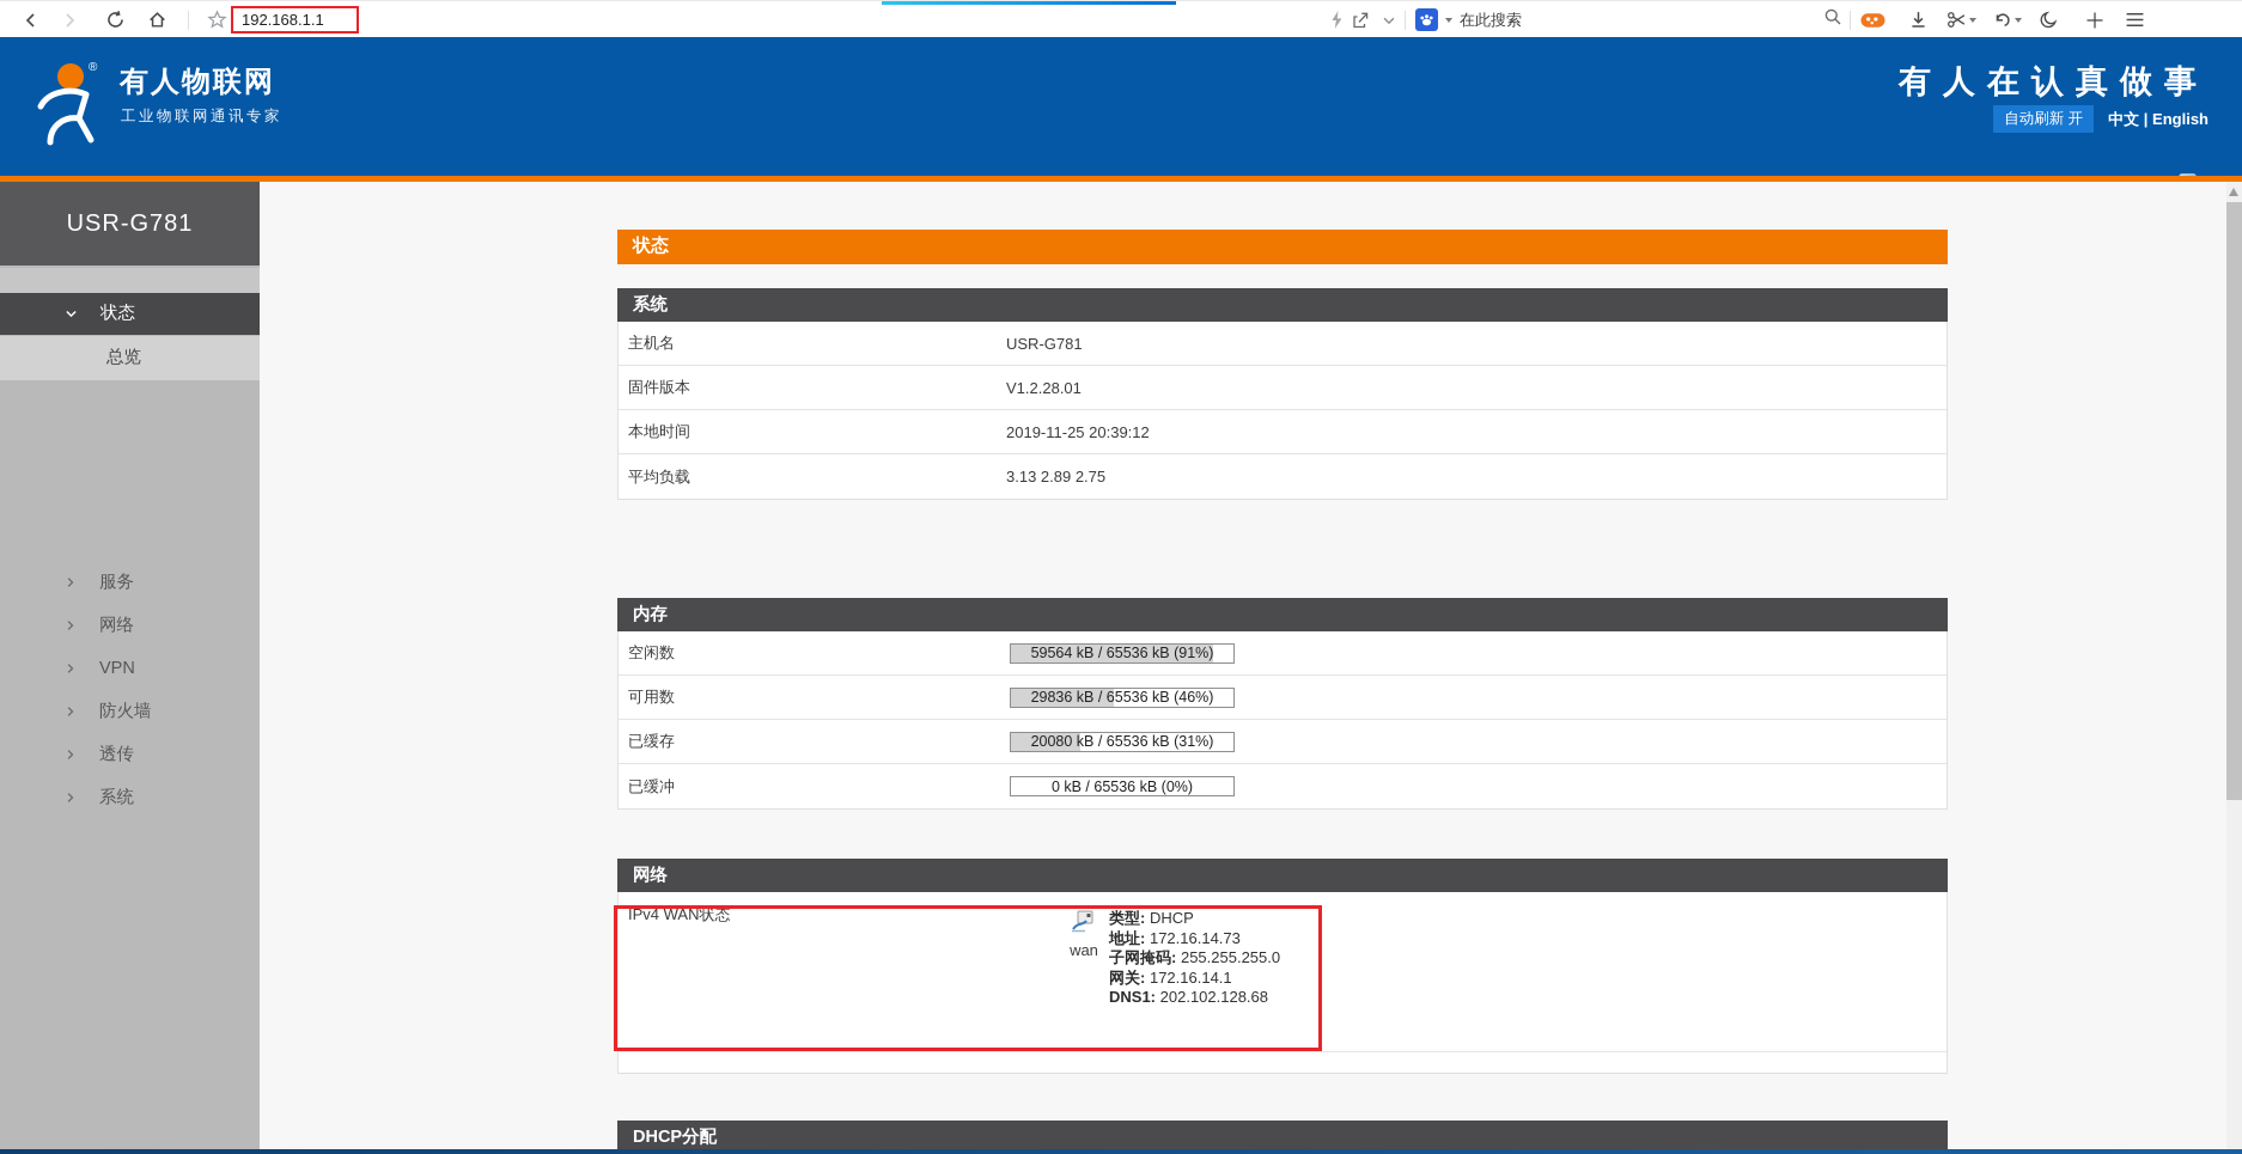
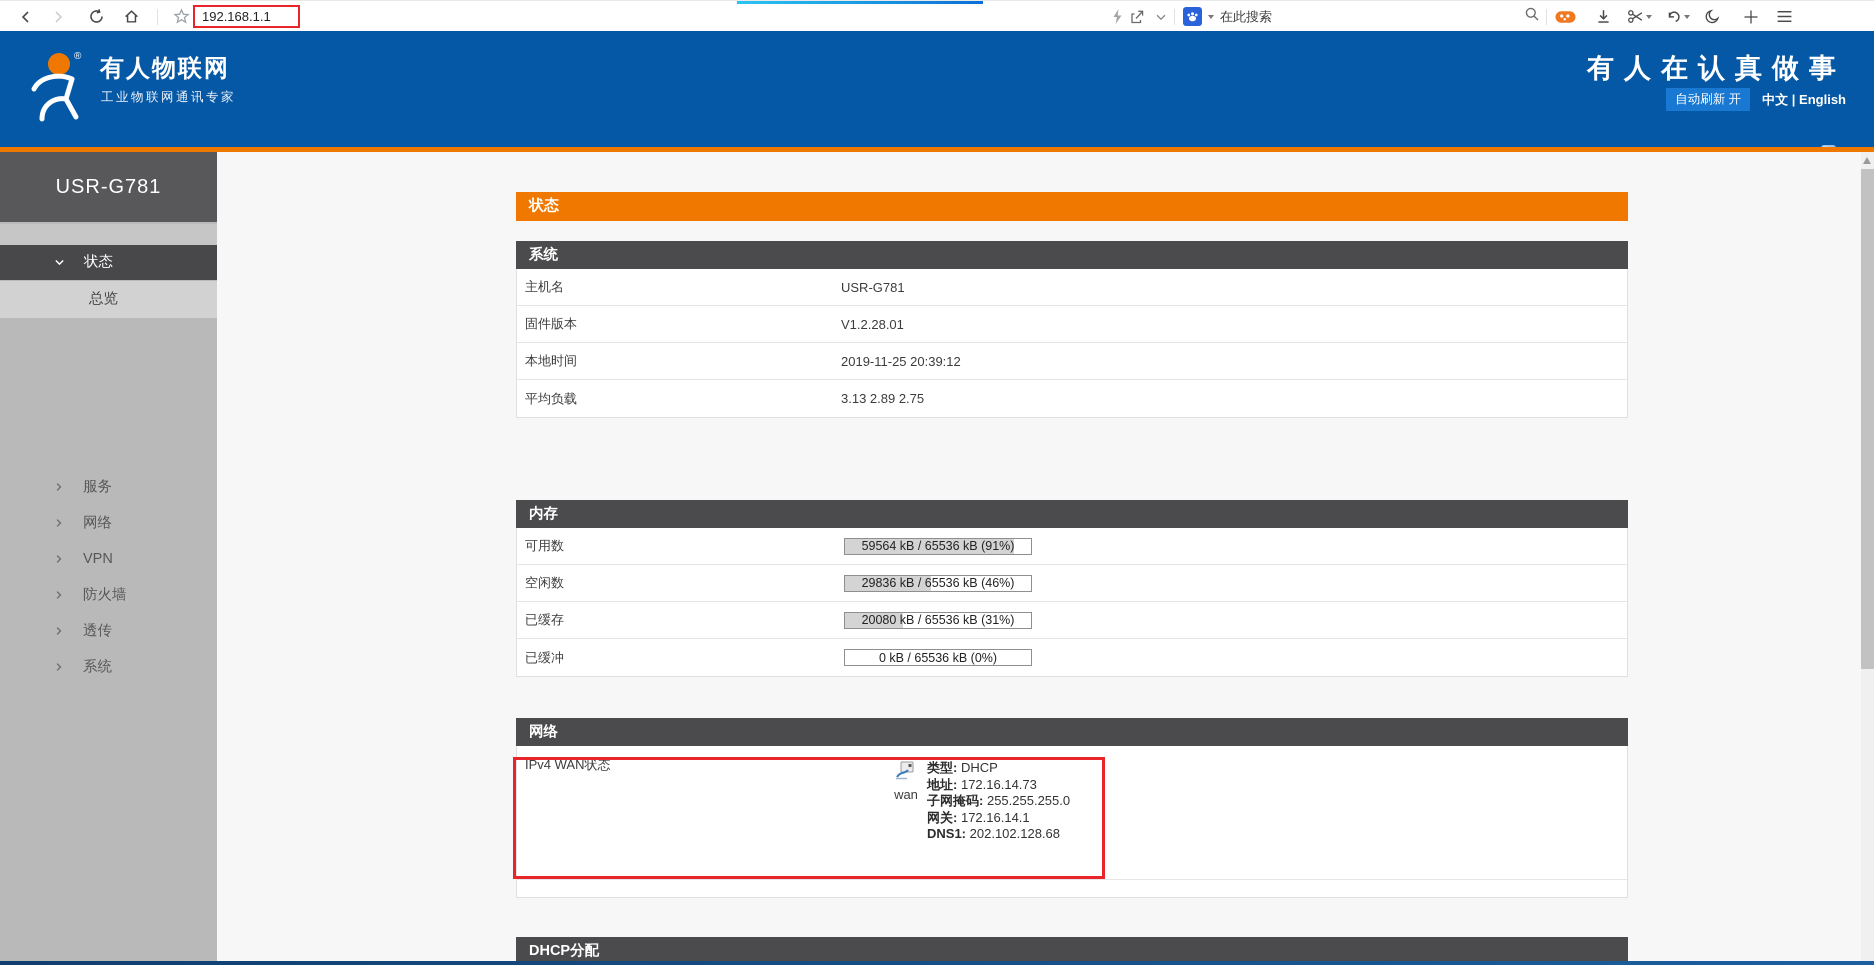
  192.168.1.1
  在此搜索
  ®
  有人物联网
  工业物联网通讯专家
  有人在认真做事
  自动刷新 开
  中文 | English
  USR-G781
  状态
  总览
  服务
  网络
  VPN
  防火墙
  透传
  系统
  状态
  系统
  主机名
  USR-G781
  固件版本
  V1.2.28.01
  本地时间
  2019-11-25 20:39:12
  平均负载
  3.13 2.89 2.75
  内存
- 空闲数
+ 可用数
  59564 kB / 65536 kB (91%)
- 可用数
+ 空闲数
  29836 kB / 65536 kB (46%)
  已缓存
  20080 kB / 65536 kB (31%)
  已缓冲
  0 kB / 65536 kB (0%)
  网络
  IPv4 WAN状态
  wan
  类型: DHCP
  地址: 172.16.14.73
  子网掩码: 255.255.255.0
  网关: 172.16.14.1
  DNS1: 202.102.128.68
  DHCP分配
